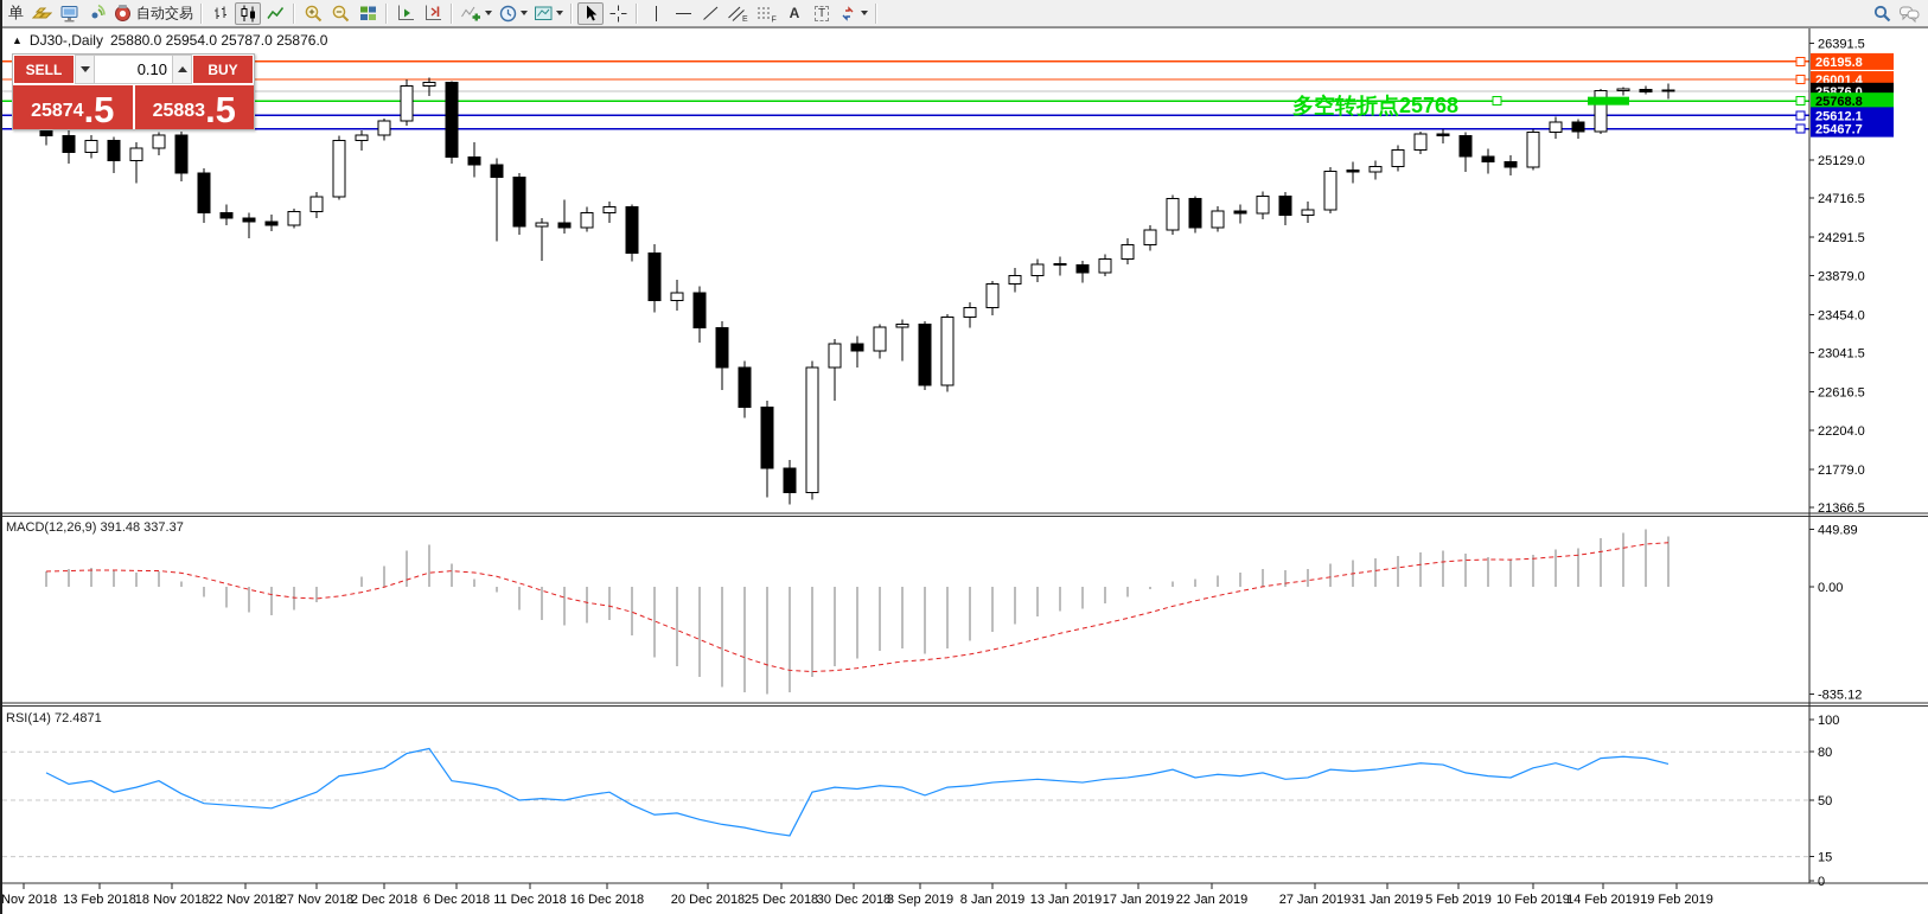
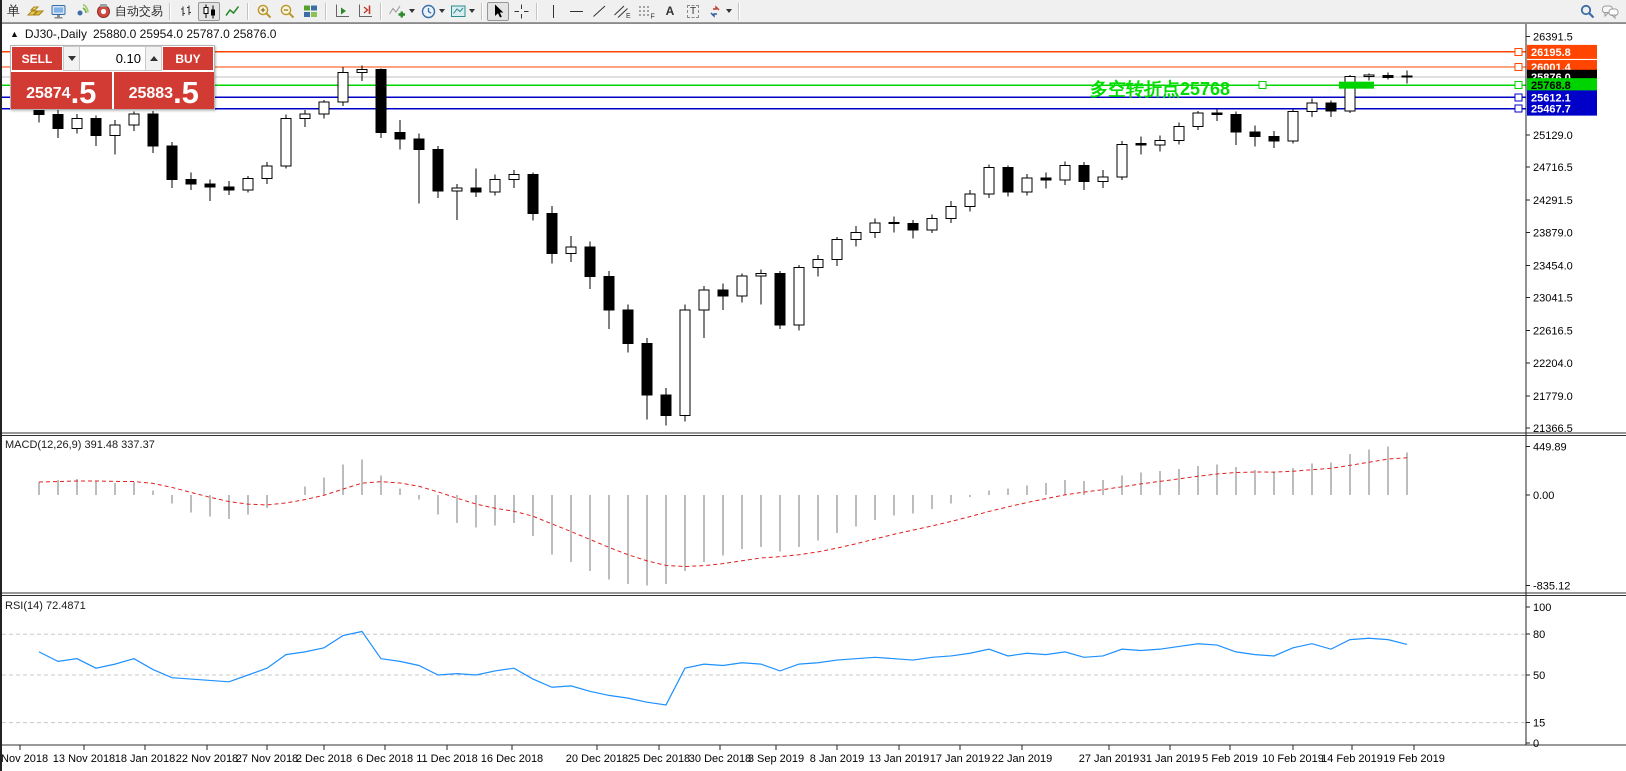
  单
  自动交易
  A
  T
  多空转折点25768
  26391.5
  25129.0
  24716.5
  24291.5
  23879.0
  23454.0
  23041.5
  22616.5
  22204.0
  21779.0
  21366.5
  449.89
  0.00
  -835.12
  100
  80
  50
  15
  0
  26195.8
  26001.4
  25876.0
  25768.8
  25612.1
  25467.7
  Nov 2018
- 13 Feb 2018
+ 13 Nov 2018
- 18 Nov 2018
+ 18 Jan 2018
  22 Nov 2018
  27 Nov 2018
  2 Dec 2018
  6 Dec 2018
  11 Dec 2018
  16 Dec 2018
  20 Dec 2018
  25 Dec 2018
  30 Dec 2018
  3 Sep 2019
  8 Jan 2019
  13 Jan 2019
  17 Jan 2019
  22 Jan 2019
  27 Jan 2019
  31 Jan 2019
  5 Feb 2019
  10 Feb 2019
  14 Feb 2019
  19 Feb 2019
  MACD(12,26,9) 391.48 337.37
  RSI(14) 72.4871
  ▲
  DJ30-,Daily
  25880.0 25954.0 25787.0 25876.0
  SELL
  0.10
  BUY
  25874
  .5
  25883
  .5
